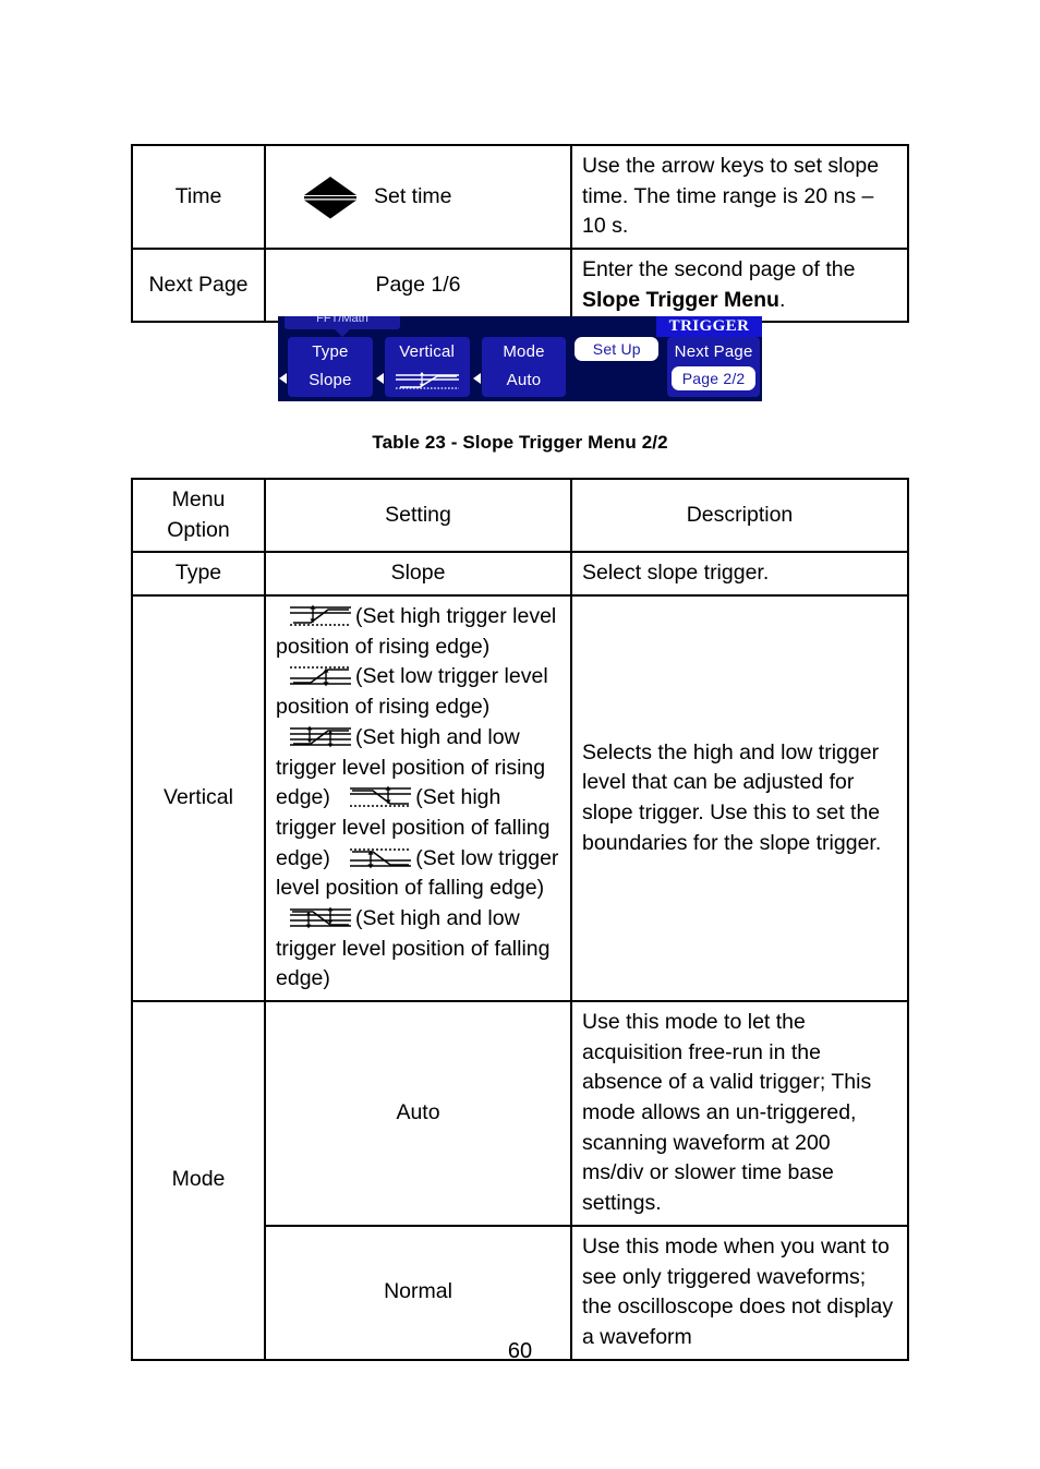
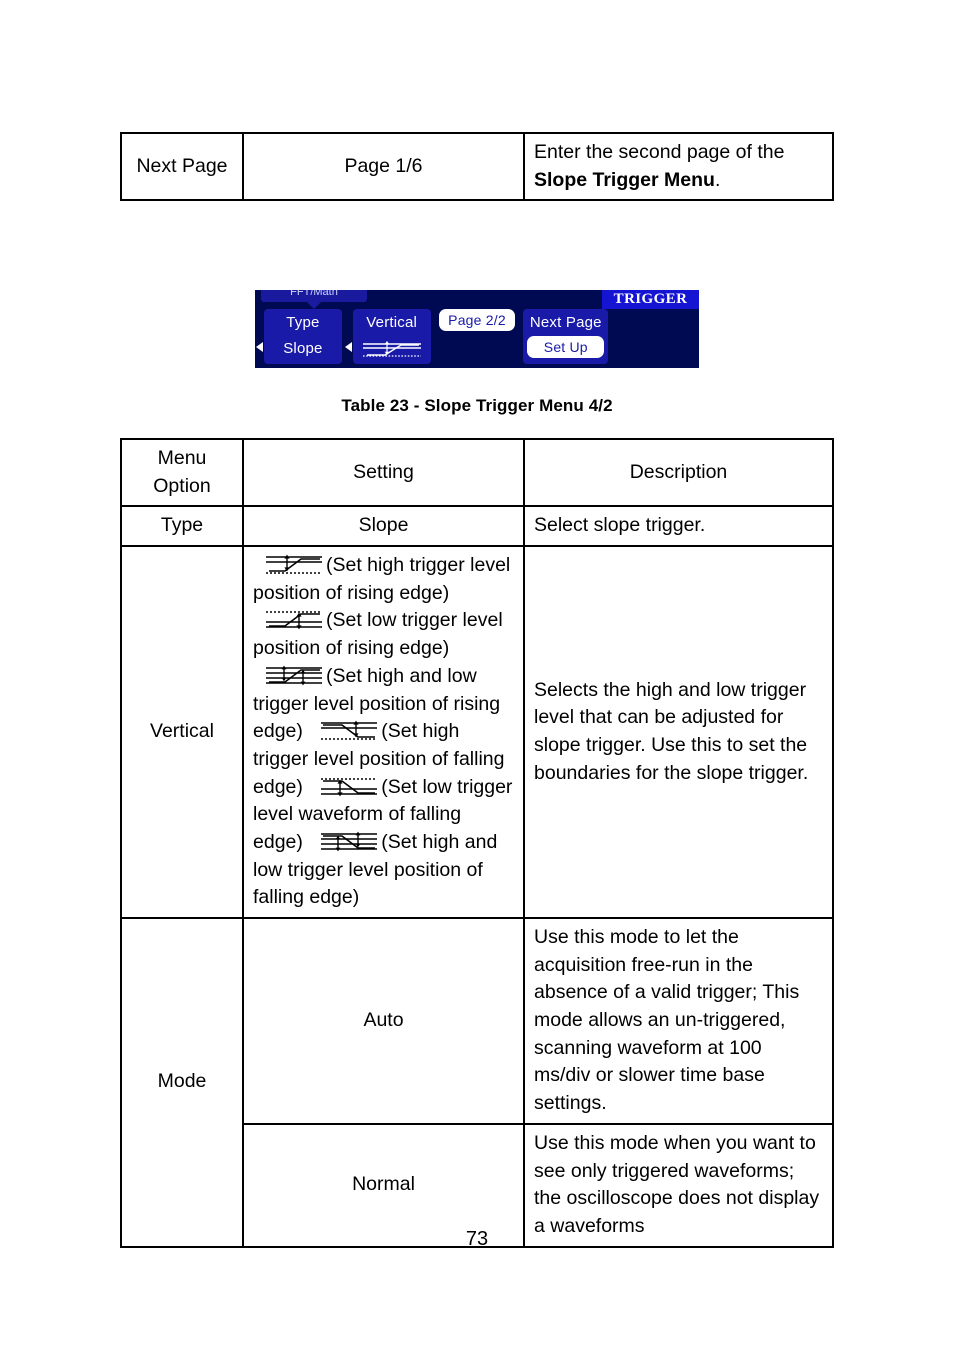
- Time	Set time	Use the arrow keys to set slope time. The time range is 20 ns – 10 s.
  Next Page	Page 1/6	Enter the second page of the Slope Trigger Menu.
  FFT/Math
  TRIGGER
  Type
  Slope
  Vertical
- Mode
- Auto
- Set Up
+ Page 2/2
  Next Page
- Page 2/2
+ Set Up
- Table 23 - Slope Trigger Menu 2/2
+ Table 23 - Slope Trigger Menu 4/2
  Menu Option	Setting	Description
  Type	Slope	Select slope trigger.
- Vertical	(Set high trigger level position of rising edge) (Set low trigger level position of rising edge) (Set high and low trigger level position of rising edge) (Set high trigger level position of falling edge) (Set low trigger level position of falling edge) (Set high and low trigger level position of falling edge)	Selects the high and low trigger level that can be adjusted for slope trigger. Use this to set the boundaries for the slope trigger.
+ Vertical	(Set high trigger level position of rising edge) (Set low trigger level position of rising edge) (Set high and low trigger level position of rising edge) (Set high trigger level position of falling edge) (Set low trigger level waveform of falling edge) (Set high and low trigger level position of falling edge)	Selects the high and low trigger level that can be adjusted for slope trigger. Use this to set the boundaries for the slope trigger.
- Mode	Auto	Use this mode to let the acquisition free-run in the absence of a valid trigger; This mode allows an un-triggered, scanning waveform at 200 ms/div or slower time base settings.
+ Mode	Auto	Use this mode to let the acquisition free-run in the absence of a valid trigger; This mode allows an un-triggered, scanning waveform at 100 ms/div or slower time base settings.
- Normal	Use this mode when you want to see only triggered waveforms; the oscilloscope does not display a waveform
+ Normal	Use this mode when you want to see only triggered waveforms; the oscilloscope does not display a waveforms
- 60
+ 73
